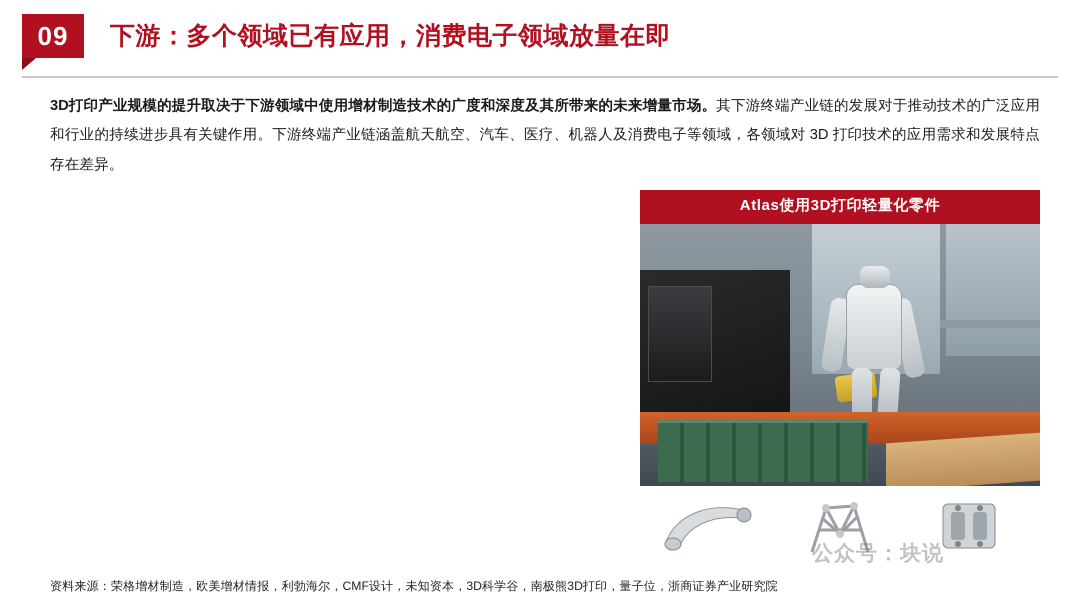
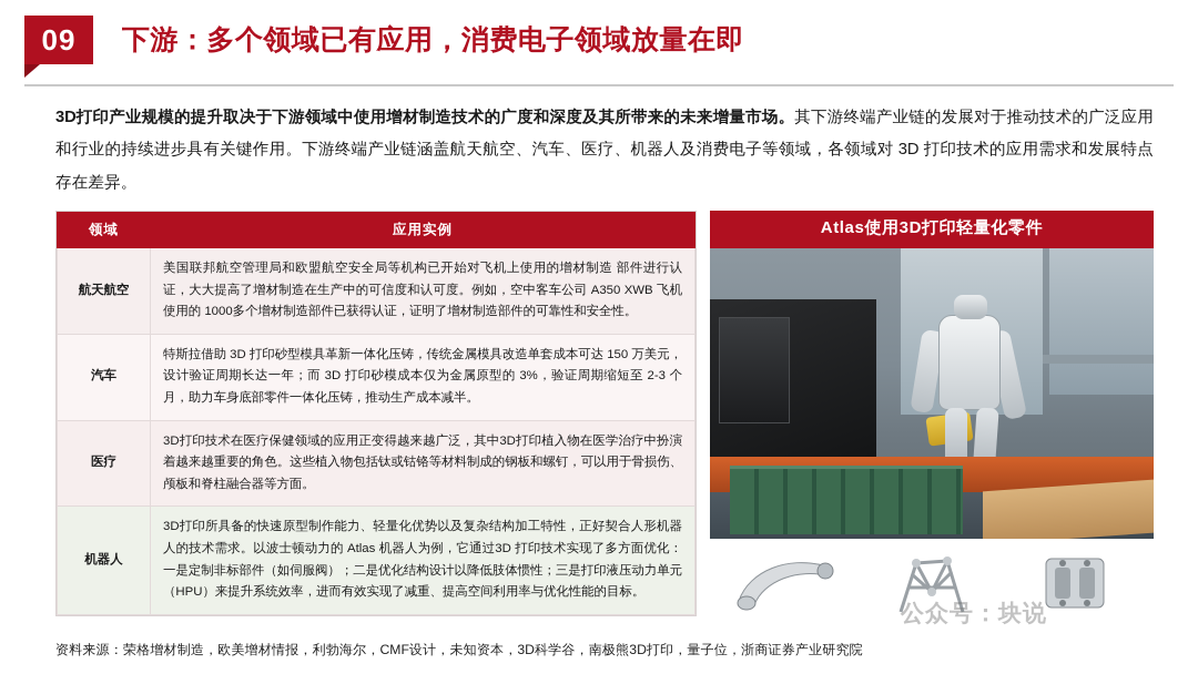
  09
  下游：多个领域已有应用，消费电子领域放量在即
  3D打印产业规模的提升取决于下游领域中使用增材制造技术的广度和深度及其所带来的未来增量市场。其下游终端产业链的发展对于推动技术的广泛应用和行业的持续进步具有关键作用。下游终端产业链涵盖航天航空、汽车、医疗、机器人及消费电子等领域，各领域对 3D 打印技术的应用需求和发展特点存在差异。
+ 领域	应用实例
+ 航天航空	美国联邦航空管理局和欧盟航空安全局等机构已开始对飞机上使用的增材制造 部件进行认证，大大提高了增材制造在生产中的可信度和认可度。例如，空中客车公司 A350 XWB 飞机使用的 1000多个增材制造部件已获得认证，证明了增材制造部件的可靠性和安全性。
+ 汽车	特斯拉借助 3D 打印砂型模具革新一体化压铸，传统金属模具改造单套成本可达 150 万美元，设计验证周期长达一年；而 3D 打印砂模成本仅为金属原型的 3%，验证周期缩短至 2-3 个月，助力车身底部零件一体化压铸，推动生产成本减半。
+ 医疗	3D打印技术在医疗保健领域的应用正变得越来越广泛，其中3D打印植入物在医学治疗中扮演着越来越重要的角色。这些植入物包括钛或钴铬等材料制成的钢板和螺钉，可以用于骨损伤、颅板和脊柱融合器等方面。
+ 机器人	3D打印所具备的快速原型制作能力、轻量化优势以及复杂结构加工特性，正好契合人形机器人的技术需求。以波士顿动力的 Atlas 机器人为例，它通过3D 打印技术实现了多方面优化：一是定制非标部件（如伺服阀）；二是优化结构设计以降低肢体惯性；三是打印液压动力单元（HPU）来提升系统效率，进而有效实现了减重、提高空间利用率与优化性能的目标。
  Atlas使用3D打印轻量化零件
  公众号：块说
  资料来源：荣格增材制造，欧美增材情报，利勃海尔，CMF设计，未知资本，3D科学谷，南极熊3D打印，量子位，浙商证券产业研究院
